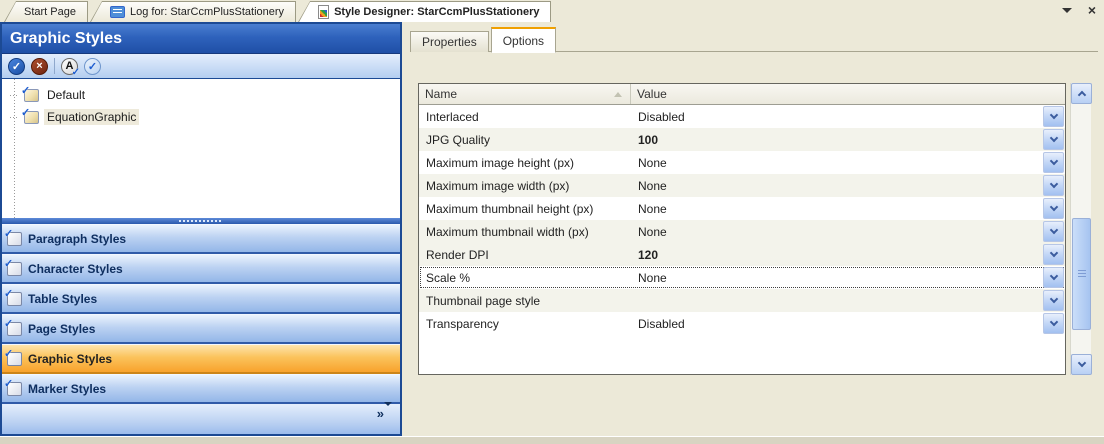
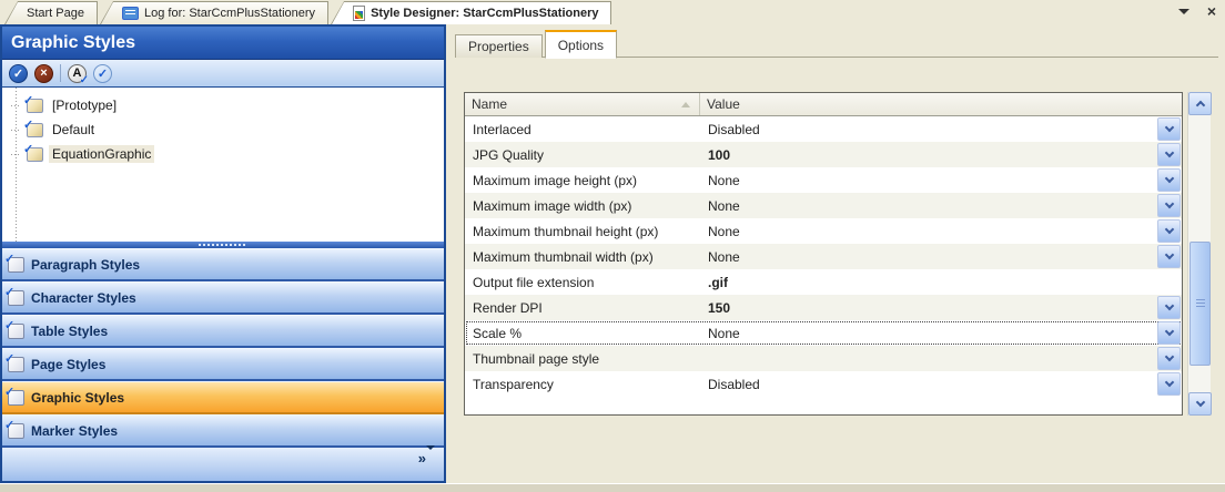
  Start Page
  Log for: StarCcmPlusStationery
  Style Designer: StarCcmPlusStationery
  ×
  Graphic Styles
  ✓
  ×
  A
  ✓
+ [Prototype]
  Default
  EquationGraphic
  Paragraph Styles
  Character Styles
  Table Styles
  Page Styles
  Graphic Styles
  Marker Styles
  »
  Properties
  Options
  Name
  Value
  Interlaced
  Disabled
  JPG Quality
  100
  Maximum image height (px)
  None
  Maximum image width (px)
  None
  Maximum thumbnail height (px)
  None
  Maximum thumbnail width (px)
  None
+ Output file extension
+ .gif
  Render DPI
- 120
+ 150
  Scale %
  None
  Thumbnail page style
  Transparency
  Disabled
